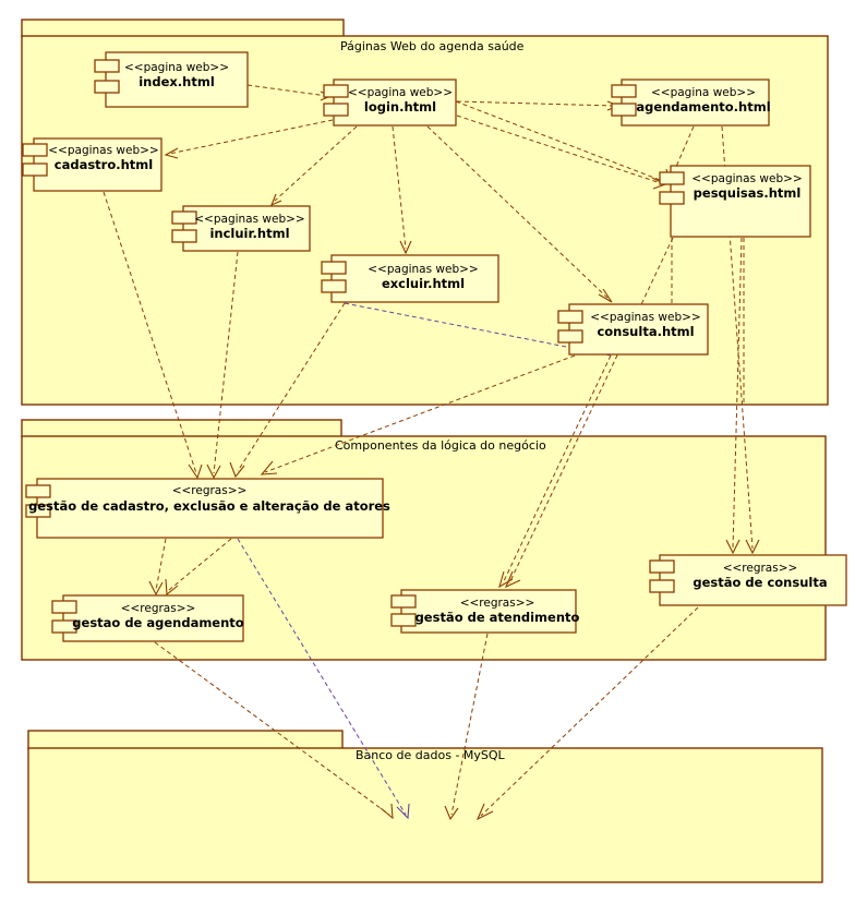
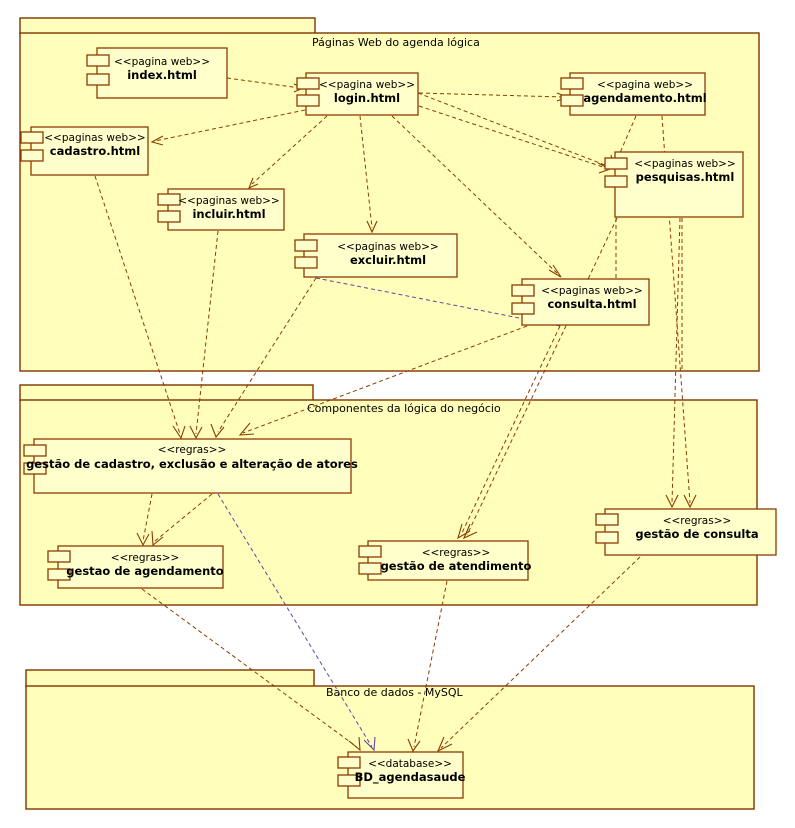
- Páginas Web do agenda saúde
+ Páginas Web do agenda lógica
  Componentes da lógica do negócio
  Banco de dados - MySQL
  <<pagina web>>
  index.html
  <<pagina web>>
  login.html
  <<pagina web>>
  agendamento.html
  <<paginas web>>
  cadastro.html
  <<paginas web>>
  pesquisas.html
  <<paginas web>>
  incluir.html
  <<paginas web>>
  excluir.html
  <<paginas web>>
  consulta.html
  <<regras>>
  gestão de cadastro, exclusão e alteração de atores
  <<regras>>
  gestao de agendamento
  <<regras>>
  gestão de atendimento
  <<regras>>
  gestão de consulta
+ <<database>>
+ BD_agendasaude
